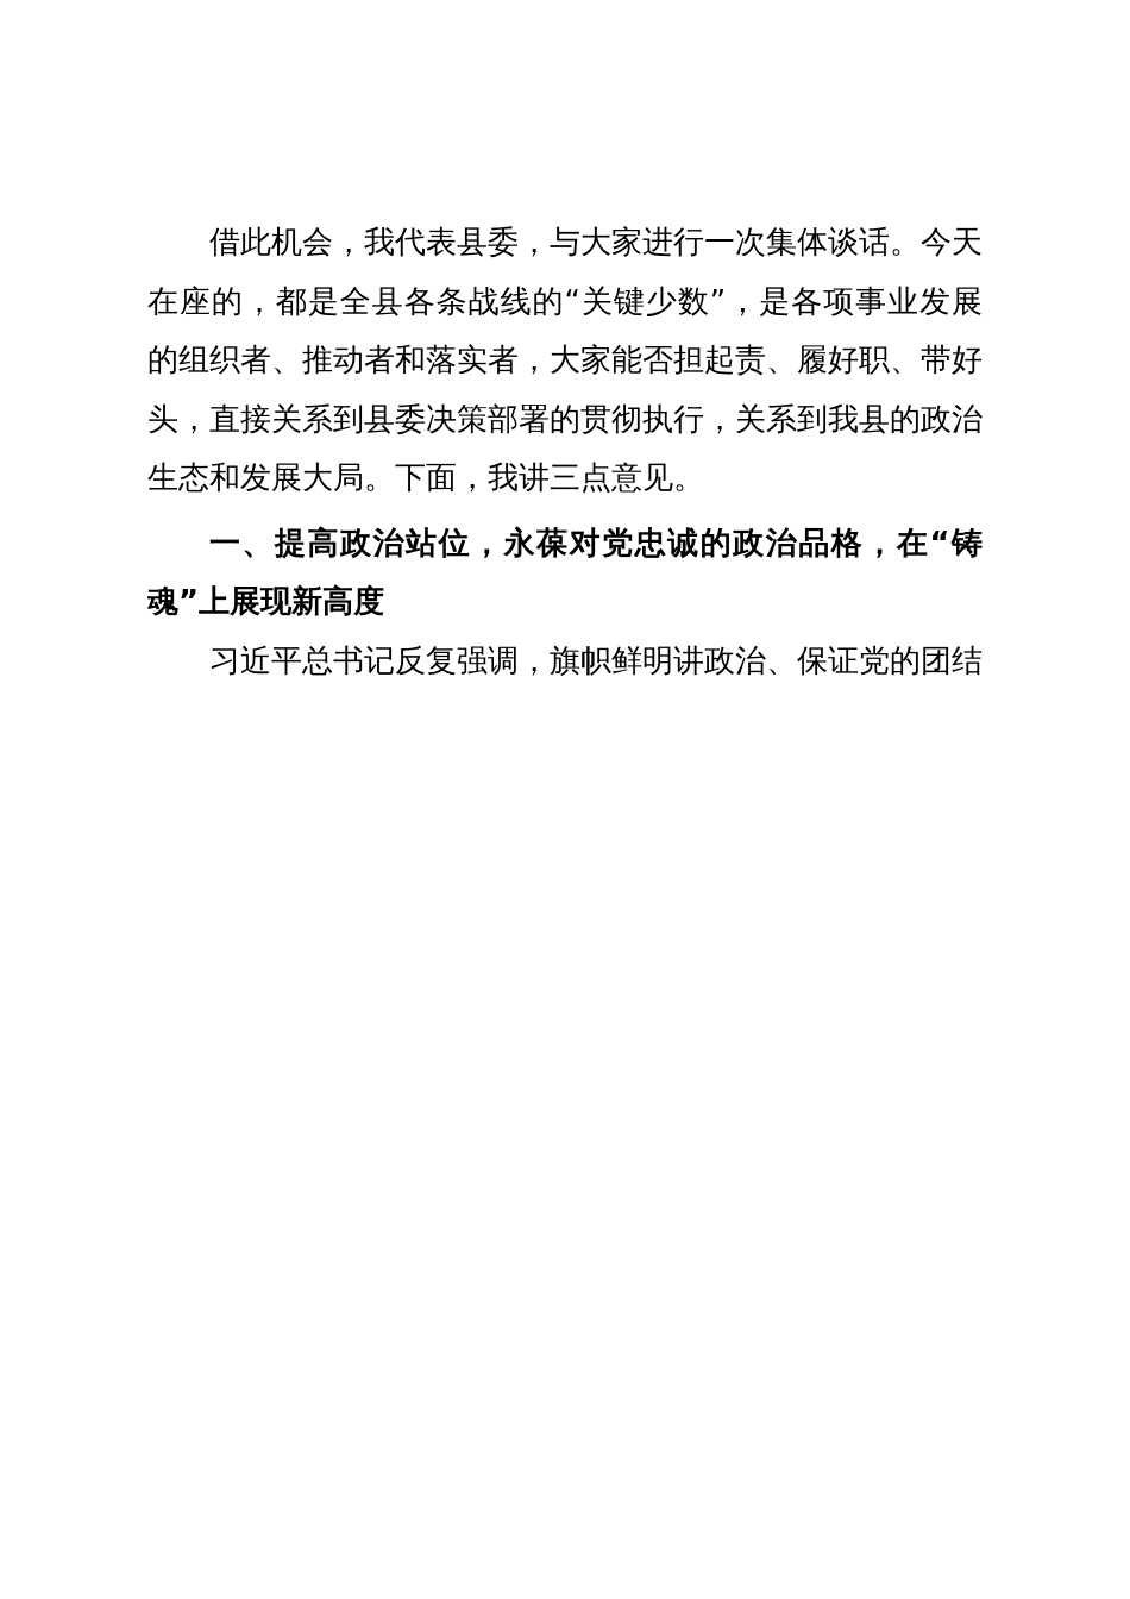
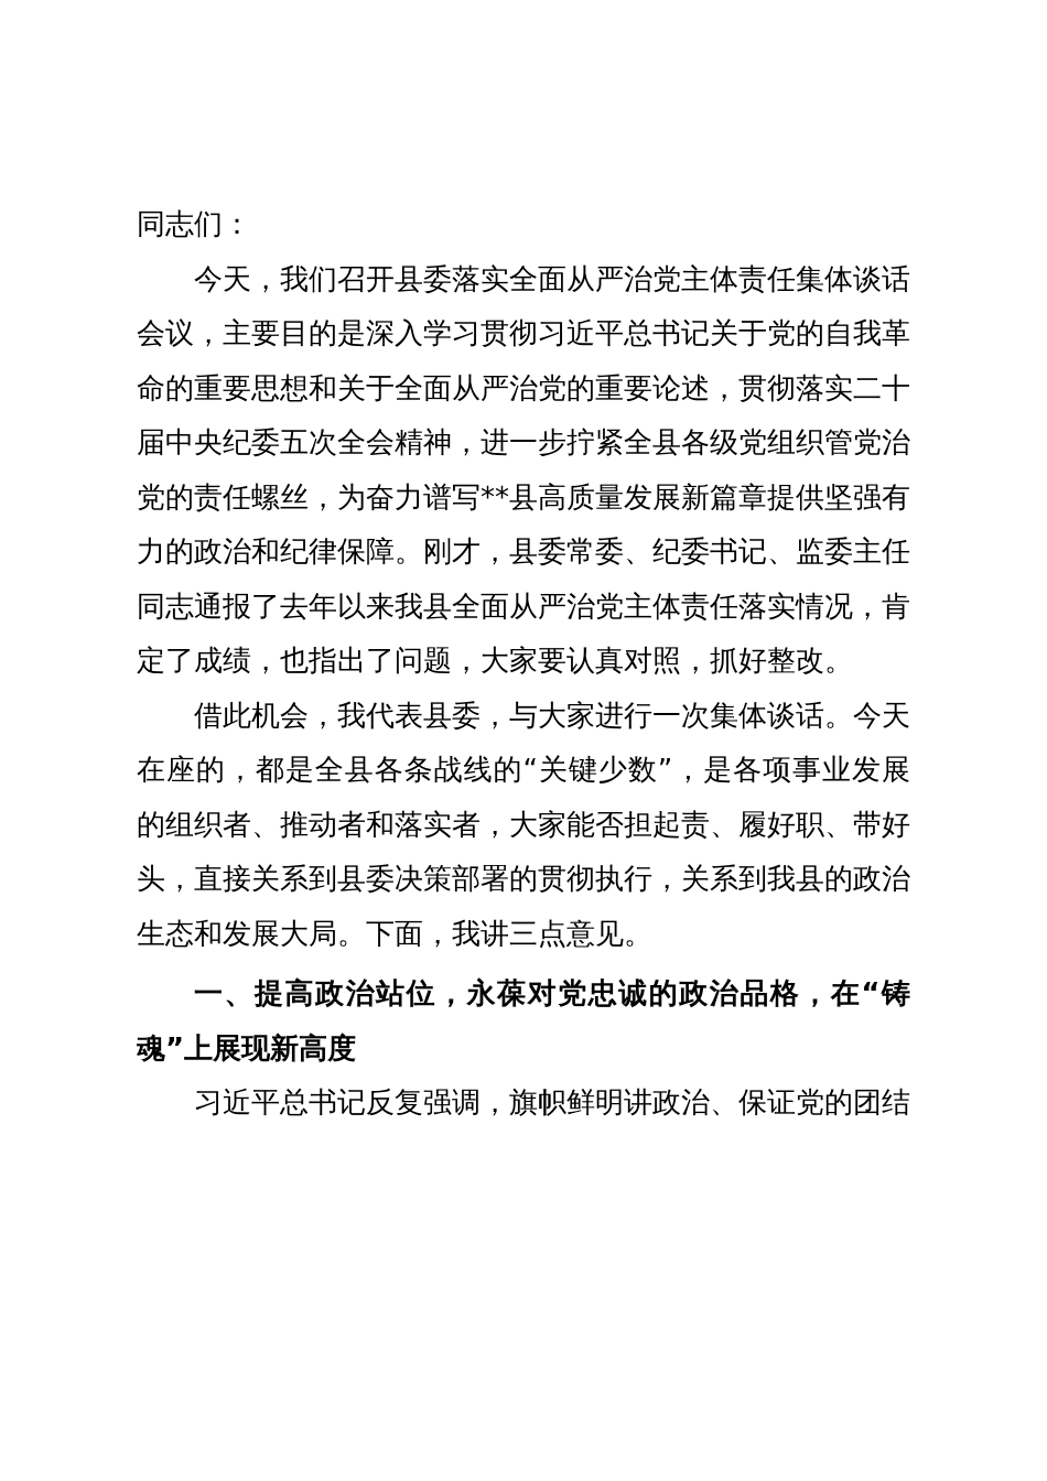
+ 同志们：
+ 今天，我们召开县委落实全面从严治党主体责任集体谈话会议，主要目的是深入学习贯彻习近平总书记关于党的自我革命的重要思想和关于全面从严治党的重要论述，贯彻落实二十届中央纪委五次全会精神，进一步拧紧全县各级党组织管党治党的责任螺丝，为奋力谱写**县高质量发展新篇章提供坚强有力的政治和纪律保障。刚才，县委常委、纪委书记、监委主任同志通报了去年以来我县全面从严治党主体责任落实情况，肯定了成绩，也指出了问题，大家要认真对照，抓好整改。
  借此机会，我代表县委，与大家进行一次集体谈话。今天在座的，都是全县各条战线的“关键少数”，是各项事业发展的组织者、推动者和落实者，大家能否担起责、履好职、带好头，直接关系到县委决策部署的贯彻执行，关系到我县的政治生态和发展大局。下面，我讲三点意见。
  一、提高政治站位，永葆对党忠诚的政治品格，在“铸魂”上展现新高度
  习近平总书记反复强调，旗帜鲜明讲政治、保证党的团结
